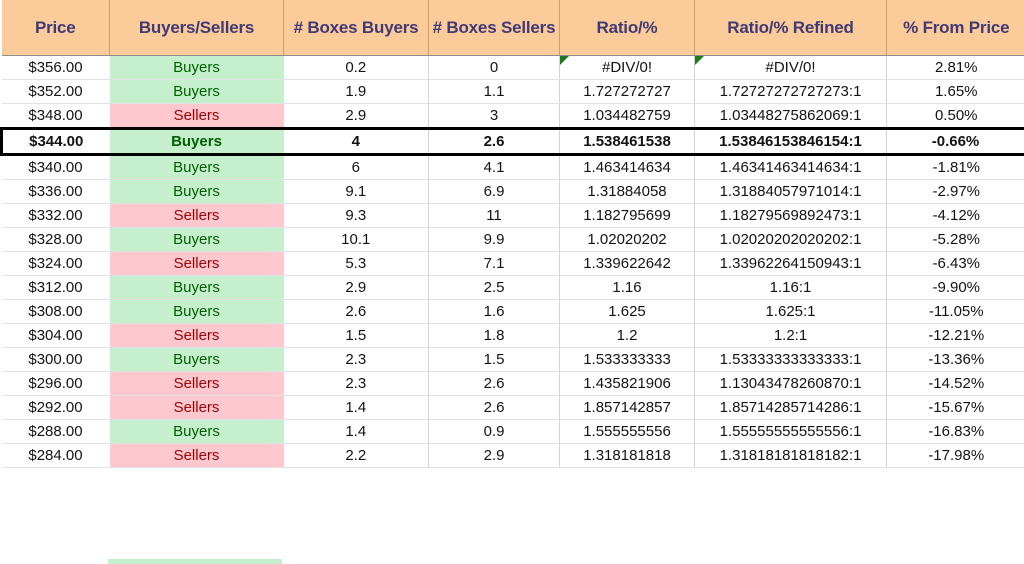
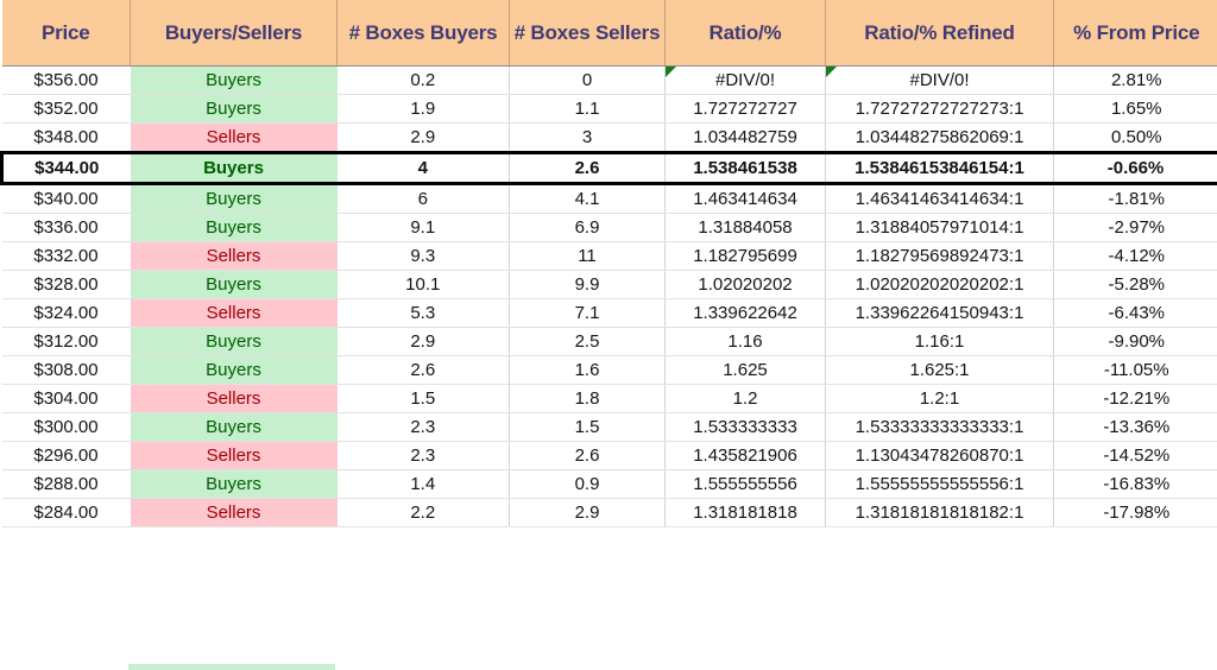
  Price	Buyers/Sellers	# Boxes Buyers	# Boxes Sellers	Ratio/%	Ratio/% Refined	% From Price
  $356.00	Buyers	0.2	0	#DIV/0!	#DIV/0!	2.81%
  $352.00	Buyers	1.9	1.1	1.727272727	1.72727272727273:1	1.65%
  $348.00	Sellers	2.9	3	1.034482759	1.03448275862069:1	0.50%
  $344.00	Buyers	4	2.6	1.538461538	1.53846153846154:1	-0.66%
  $340.00	Buyers	6	4.1	1.463414634	1.46341463414634:1	-1.81%
  $336.00	Buyers	9.1	6.9	1.31884058	1.31884057971014:1	-2.97%
  $332.00	Sellers	9.3	11	1.182795699	1.18279569892473:1	-4.12%
  $328.00	Buyers	10.1	9.9	1.02020202	1.02020202020202:1	-5.28%
  $324.00	Sellers	5.3	7.1	1.339622642	1.33962264150943:1	-6.43%
  $312.00	Buyers	2.9	2.5	1.16	1.16:1	-9.90%
  $308.00	Buyers	2.6	1.6	1.625	1.625:1	-11.05%
  $304.00	Sellers	1.5	1.8	1.2	1.2:1	-12.21%
  $300.00	Buyers	2.3	1.5	1.533333333	1.53333333333333:1	-13.36%
  $296.00	Sellers	2.3	2.6	1.435821906	1.13043478260870:1	-14.52%
- $292.00	Sellers	1.4	2.6	1.857142857	1.85714285714286:1	-15.67%
  $288.00	Buyers	1.4	0.9	1.555555556	1.55555555555556:1	-16.83%
  $284.00	Sellers	2.2	2.9	1.318181818	1.31818181818182:1	-17.98%
